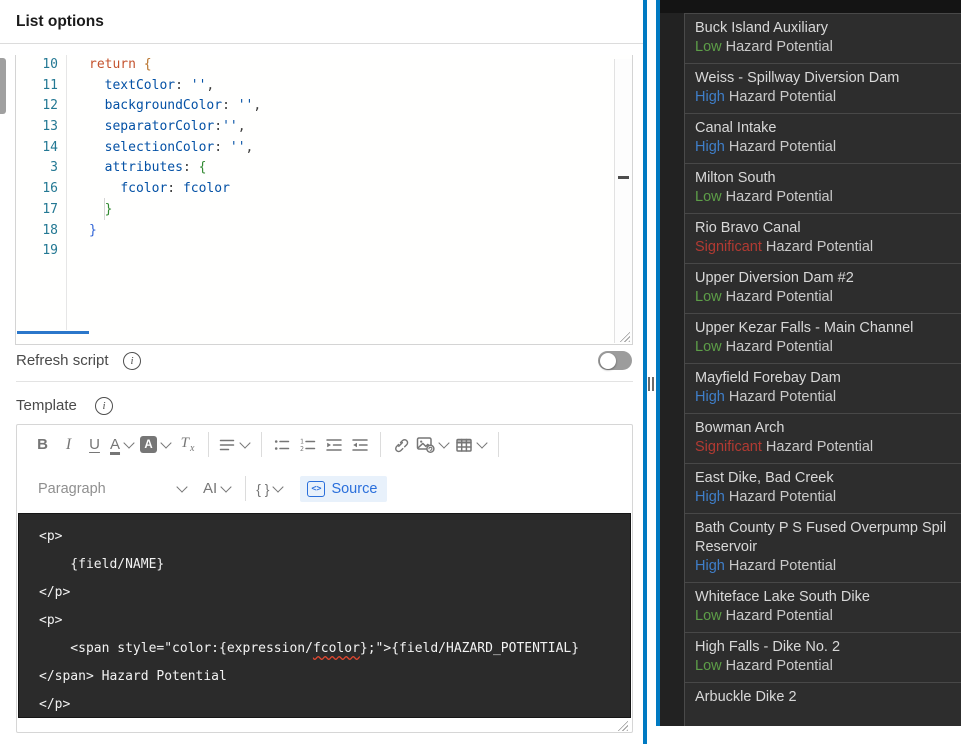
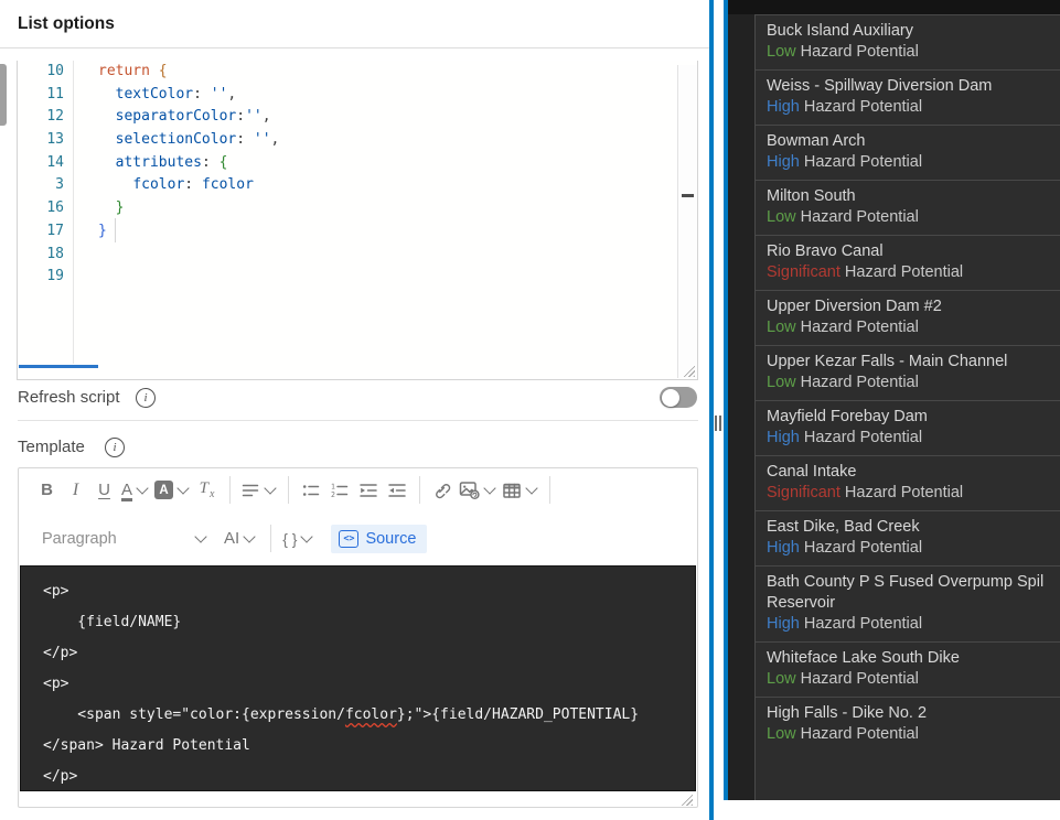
  List options
  10
  11
  12
  13
  14
  3
  16
  17
  18
  19
  return {
  textColor: '',
- backgroundColor: '',
  separatorColor:'',
  selectionColor: '',
  attributes: {
  fcolor: fcolor
  }
  }
  Refresh script
  i
  Template
  i
  B
  I
  U
  A
  A
  Tx
  1
  2
  Paragraph
  AI
  { }
  <>
  Source
  <p>
  {field/NAME}
  </p>
  <p>
  <span style="color:{expression/fcolor};">{field/HAZARD_POTENTIAL}
  </span> Hazard Potential
  </p>
  Buck Island Auxiliary
  Low Hazard Potential
  Weiss - Spillway Diversion Dam
  High Hazard Potential
- Canal Intake
+ Bowman Arch
  High Hazard Potential
  Milton South
  Low Hazard Potential
  Rio Bravo Canal
  Significant Hazard Potential
  Upper Diversion Dam #2
  Low Hazard Potential
  Upper Kezar Falls - Main Channel
  Low Hazard Potential
  Mayfield Forebay Dam
  High Hazard Potential
- Bowman Arch
+ Canal Intake
  Significant Hazard Potential
  East Dike, Bad Creek
  High Hazard Potential
  Bath County P S Fused Overpump Spil
  Reservoir
  High Hazard Potential
  Whiteface Lake South Dike
  Low Hazard Potential
  High Falls - Dike No. 2
  Low Hazard Potential
- Arbuckle Dike 2
